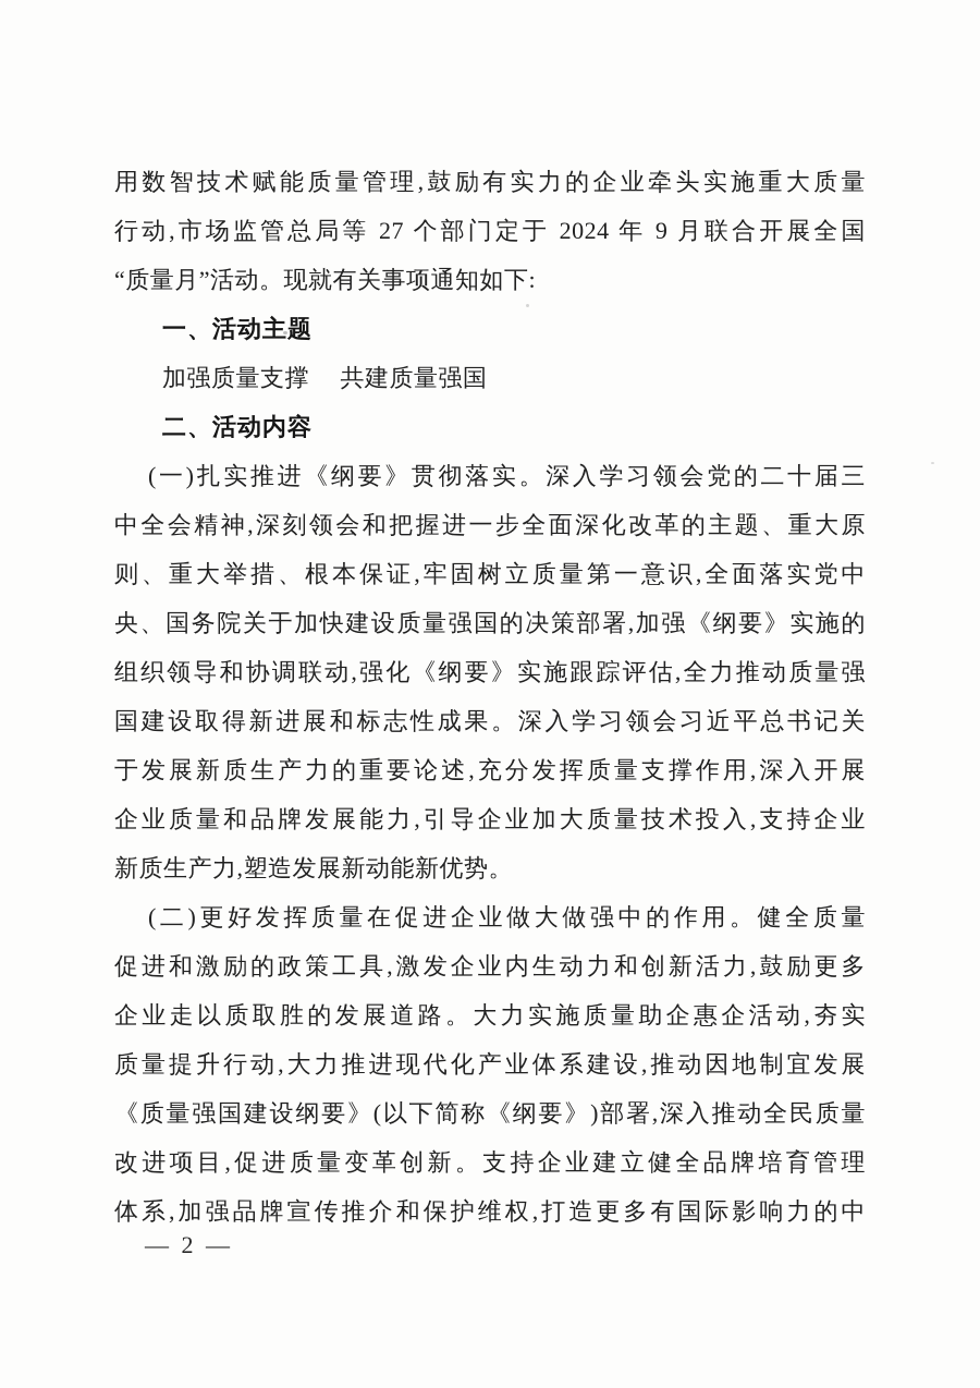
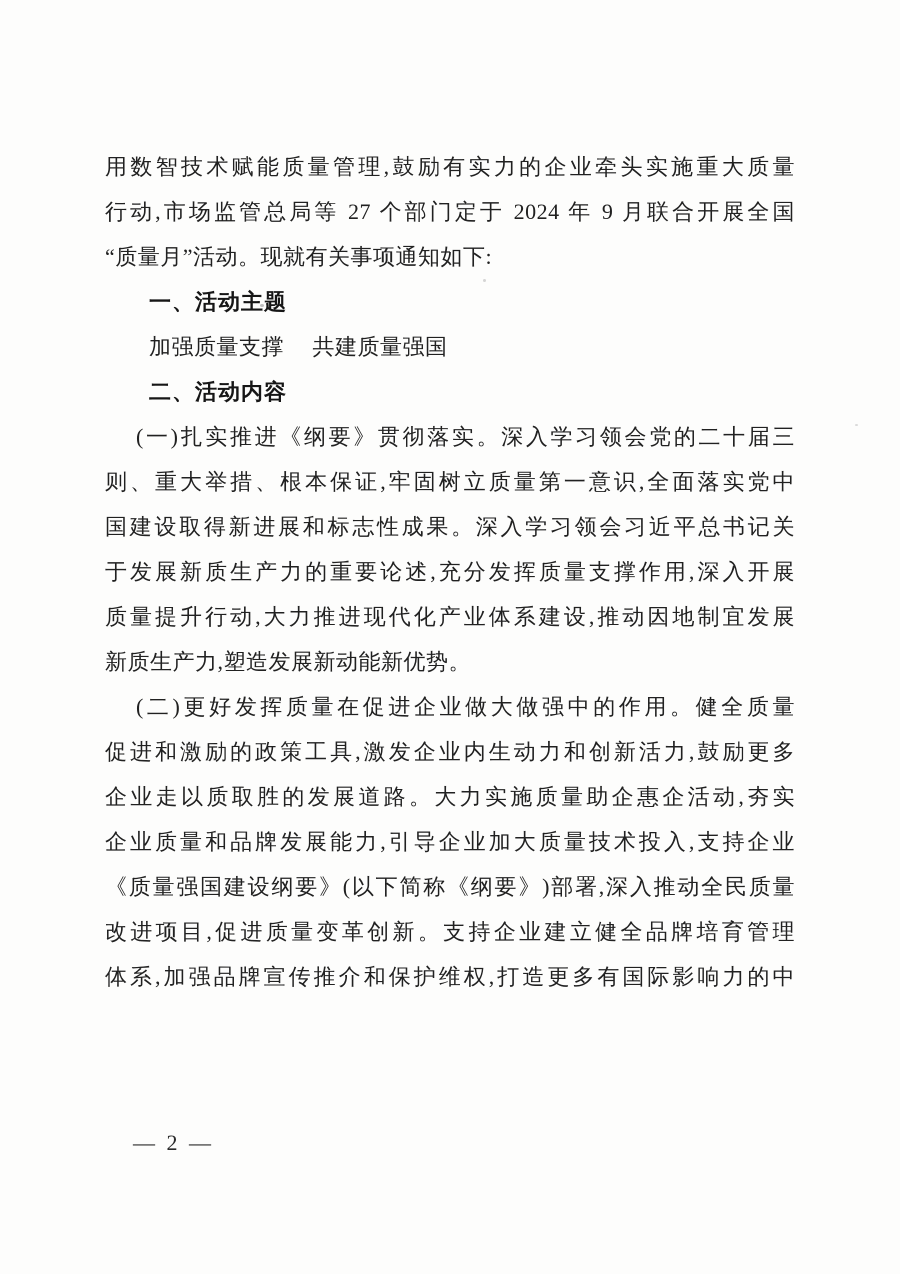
  用数智技术赋能质量管理,鼓励有实力的企业牵头实施重大质量
  行动,市场监管总局等 27 个部门定于 2024 年 9 月联合开展全国
  “质量月”活动。现就有关事项通知如下:
  一、活动主题
  加强质量支撑 共建质量强国
  二、活动内容
  (一)扎实推进《纲要》贯彻落实。深入学习领会党的二十届三
- 中全会精神,深刻领会和把握进一步全面深化改革的主题、重大原
  则、重大举措、根本保证,牢固树立质量第一意识,全面落实党中
- 央、国务院关于加快建设质量强国的决策部署,加强《纲要》实施的
- 组织领导和协调联动,强化《纲要》实施跟踪评估,全力推动质量强
  国建设取得新进展和标志性成果。深入学习领会习近平总书记关
  于发展新质生产力的重要论述,充分发挥质量支撑作用,深入开展
- 企业质量和品牌发展能力,引导企业加大质量技术投入,支持企业
+ 质量提升行动,大力推进现代化产业体系建设,推动因地制宜发展
  新质生产力,塑造发展新动能新优势。
  (二)更好发挥质量在促进企业做大做强中的作用。健全质量
  促进和激励的政策工具,激发企业内生动力和创新活力,鼓励更多
  企业走以质取胜的发展道路。大力实施质量助企惠企活动,夯实
- 质量提升行动,大力推进现代化产业体系建设,推动因地制宜发展
+ 企业质量和品牌发展能力,引导企业加大质量技术投入,支持企业
  《质量强国建设纲要》(以下简称《纲要》)部署,深入推动全民质量
  改进项目,促进质量变革创新。支持企业建立健全品牌培育管理
  体系,加强品牌宣传推介和保护维权,打造更多有国际影响力的中
  — 2 —
